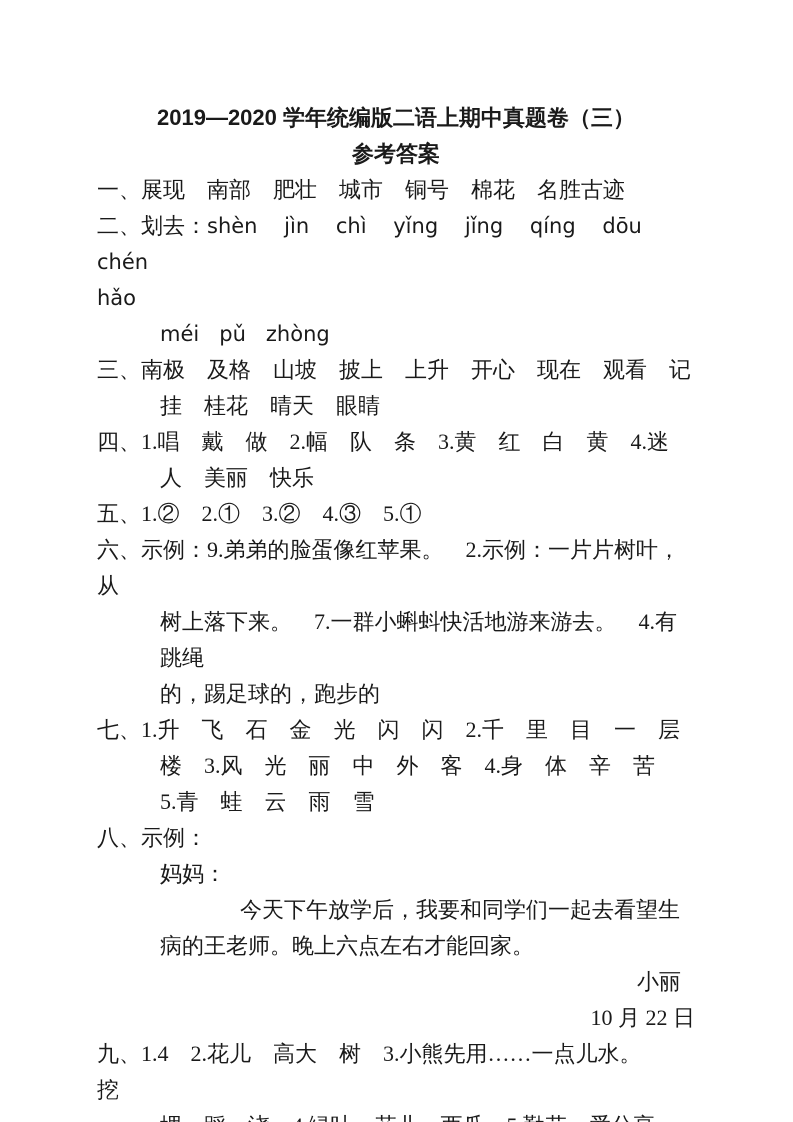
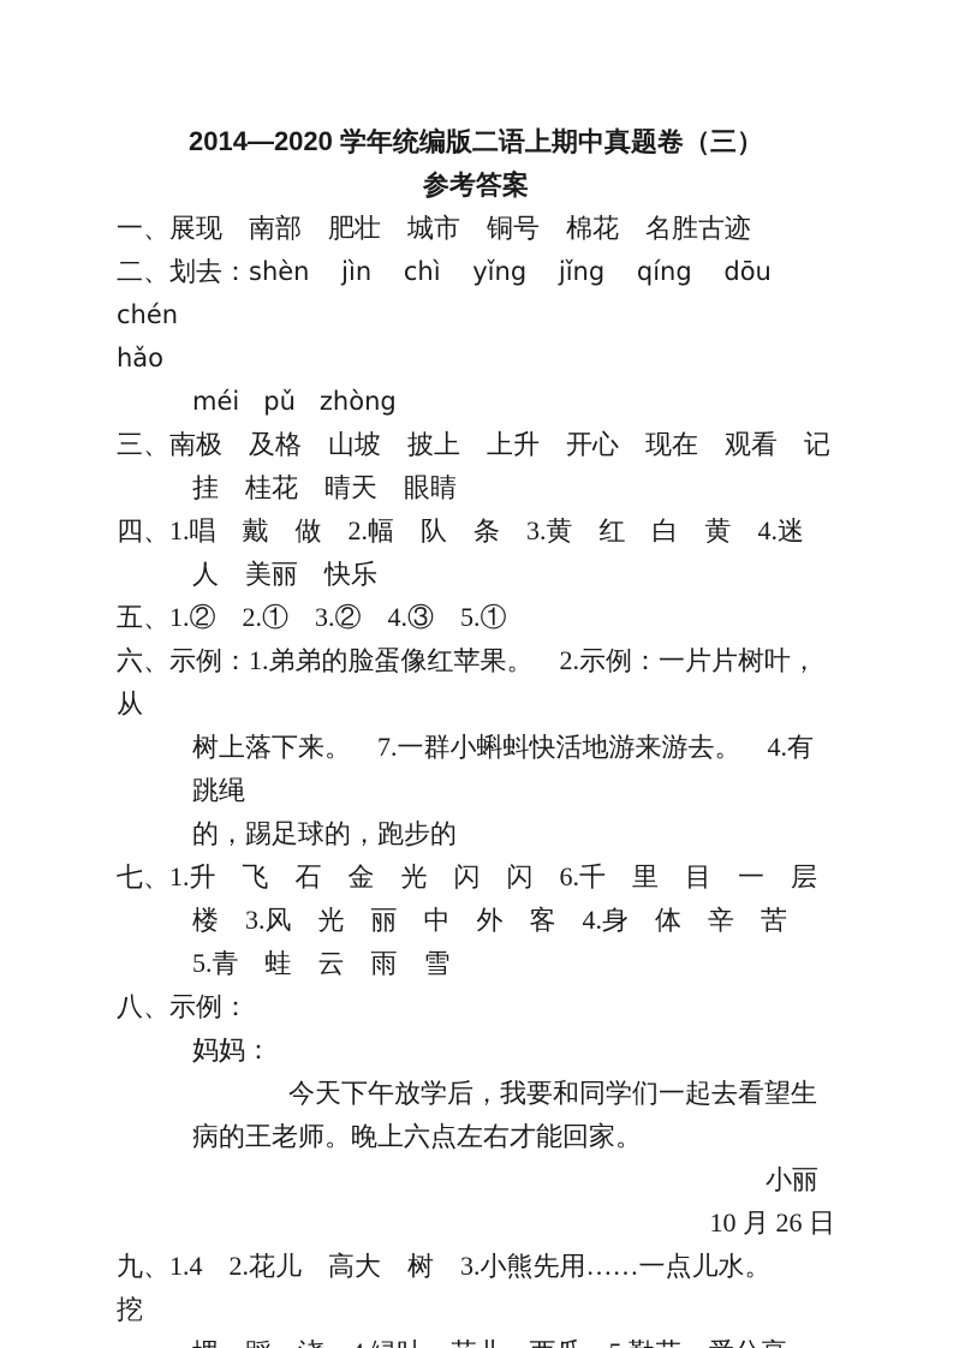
- 2019—2020 学年统编版二语上期中真题卷（三）
+ 2014—2020 学年统编版二语上期中真题卷（三）
  参考答案
  一、展现 南部 肥壮 城市 铜号 棉花 名胜古迹
  二、划去：shèn jìn chì yǐng jǐng qíng dōu chén
  hǎo
  méi pǔ zhòng
  三、南极 及格 山坡 披上 上升 开心 现在 观看 记
  挂 桂花 晴天 眼睛
  四、1.唱 戴 做 2.幅 队 条 3.黄 红 白 黄 4.迷
  人 美丽 快乐
  五、1.② 2.① 3.② 4.③ 5.①
- 六、示例：9.弟弟的脸蛋像红苹果。 2.示例：一片片树叶，从
+ 六、示例：1.弟弟的脸蛋像红苹果。 2.示例：一片片树叶，从
  树上落下来。 7.一群小蝌蚪快活地游来游去。 4.有跳绳
  的，踢足球的，跑步的
- 七、1.升 飞 石 金 光 闪 闪 2.千 里 目 一 层
+ 七、1.升 飞 石 金 光 闪 闪 6.千 里 目 一 层
  楼 3.风 光 丽 中 外 客 4.身 体 辛 苦
  5.青 蛙 云 雨 雪
  八、示例：
  妈妈：
  今天下午放学后，我要和同学们一起去看望生
  病的王老师。晚上六点左右才能回家。
  小丽
- 10 月 22 日
+ 10 月 26 日
  九、1.4 2.花儿 高大 树 3.小熊先用……一点儿水。 挖
